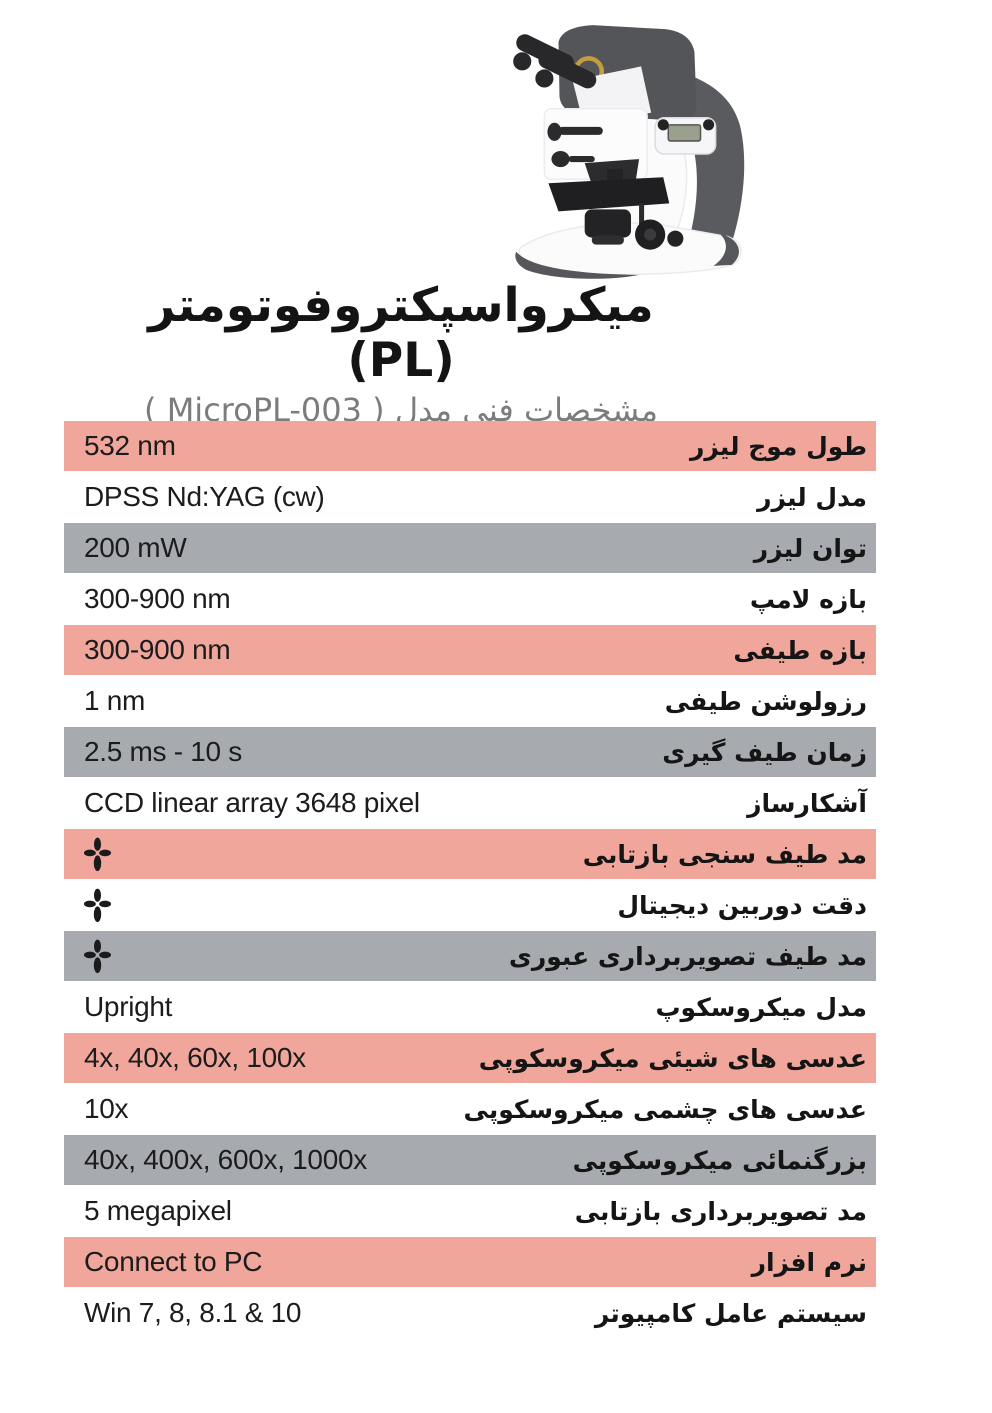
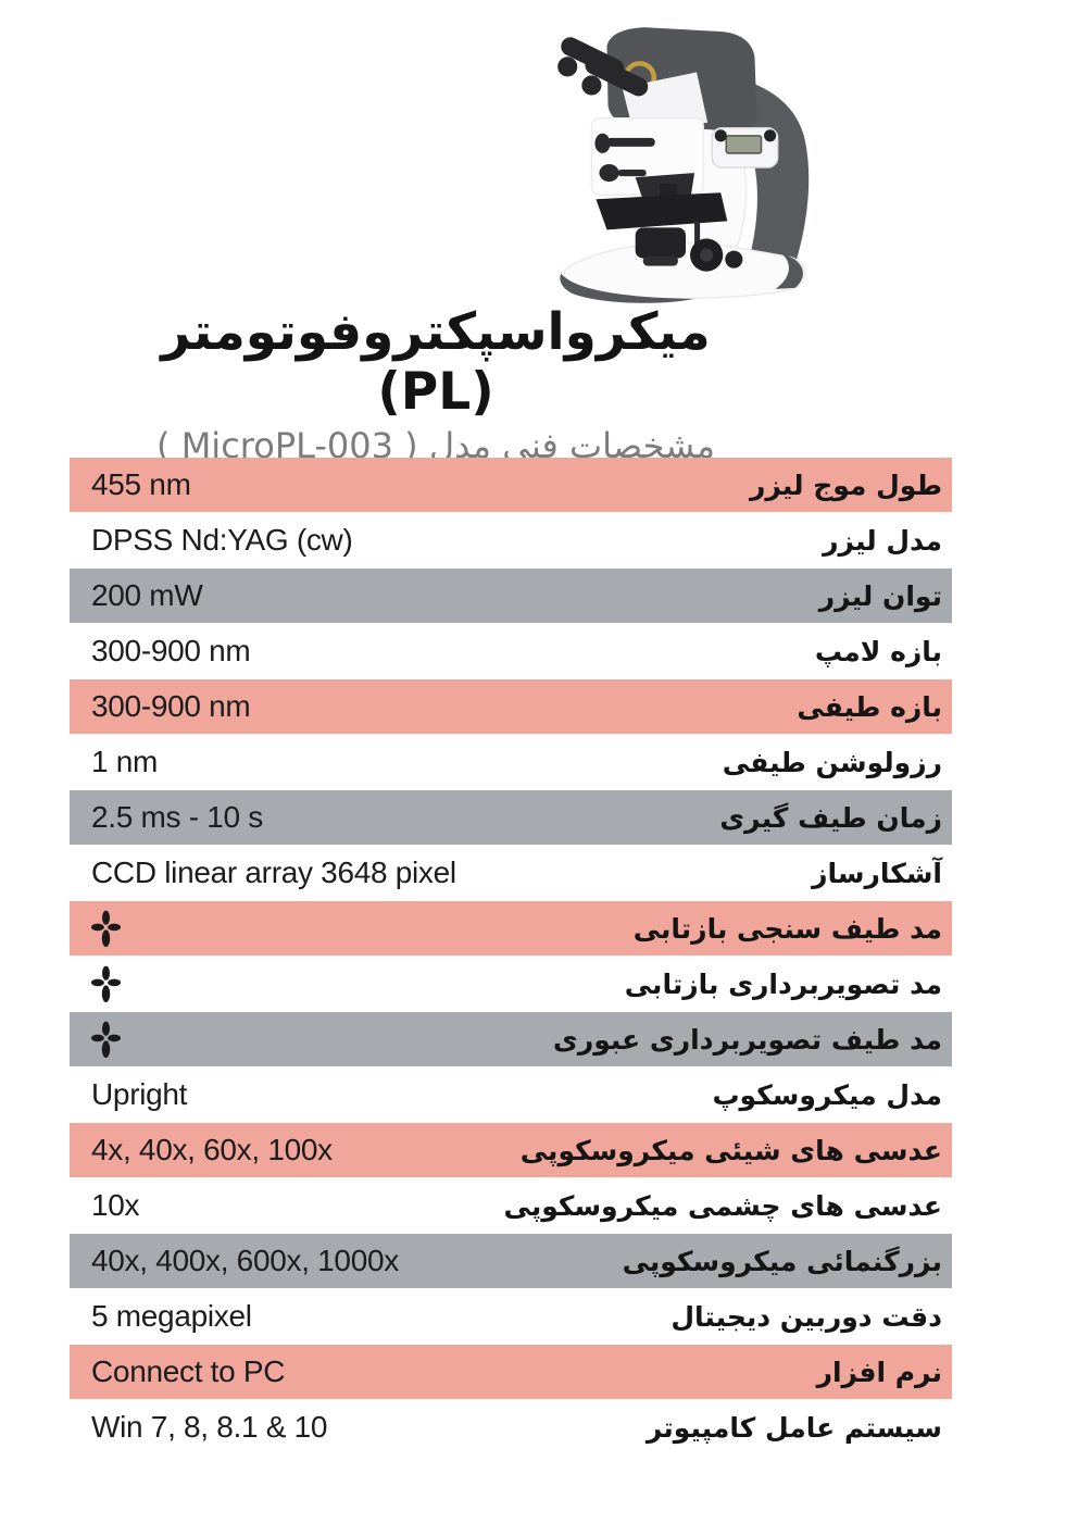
  میکرواسپکتروفوتومتر (PL)
  مشخصات فنی مدل ( MicroPL-003 )
- 532 nm
+ 455 nm
  طول موج لیزر
  DPSS Nd:YAG (cw)
  مدل لیزر
  200 mW
  توان لیزر
  300-900 nm
  بازه لامپ
  300-900 nm
  بازه طیفی
  1 nm
  رزولوشن طیفی
  2.5 ms - 10 s
  زمان طیف گیری
  CCD linear array 3648 pixel
  آشکارساز
  مد طیف سنجی بازتابی
- دقت دوربین دیجیتال
+ مد تصویربرداری بازتابی
  مد طیف تصویربرداری عبوری
  Upright
  مدل میکروسکوپ
  4x, 40x, 60x, 100x
  عدسی های شیئی میکروسکوپی
  10x
  عدسی های چشمی میکروسکوپی
  40x, 400x, 600x, 1000x
  بزرگنمائی میکروسکوپی
  5 megapixel
- مد تصویربرداری بازتابی
+ دقت دوربین دیجیتال
  Connect to PC
  نرم افزار
  Win 7, 8, 8.1 & 10
  سیستم عامل کامپیوتر
